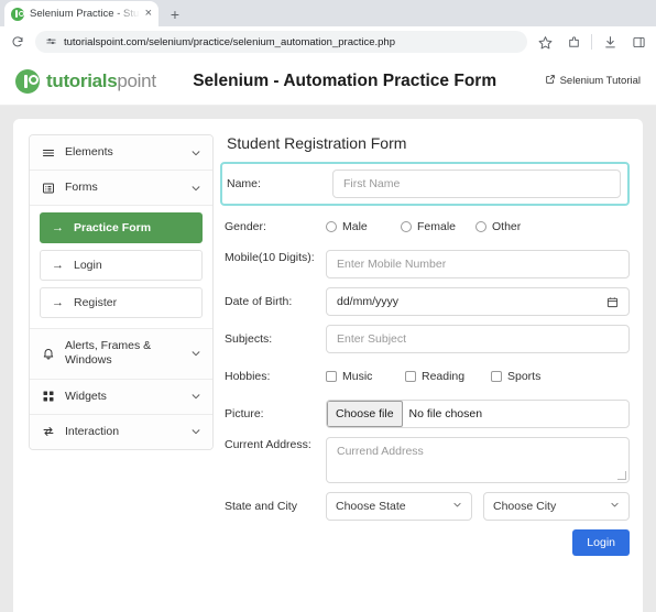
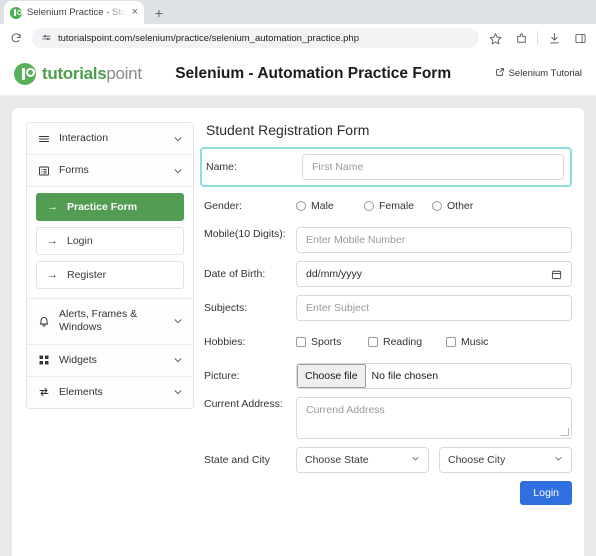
  Selenium Practice - Stu
  ×
  +
  tutorialspoint.com/selenium/practice/selenium_automation_practice.php
  tutorialspoint
  Selenium - Automation Practice Form
  Selenium Tutorial
- Elements
+ Interaction
  Forms
  →
  Practice Form
  →
  Login
  →
  Register
  Alerts, Frames & Windows
  Widgets
- Interaction
+ Elements
  Student Registration Form
  Name:
  First Name
  Gender:
  Male
  Female
  Other
  Mobile(10 Digits):
  Enter Mobile Number
  Date of Birth:
  dd/mm/yyyy
  Subjects:
  Enter Subject
  Hobbies:
- Music
+ Sports
  Reading
- Sports
+ Music
  Picture:
  Choose file
  No file chosen
  Current Address:
  Currend Address
  State and City
  Choose State
  Choose City
  Login
